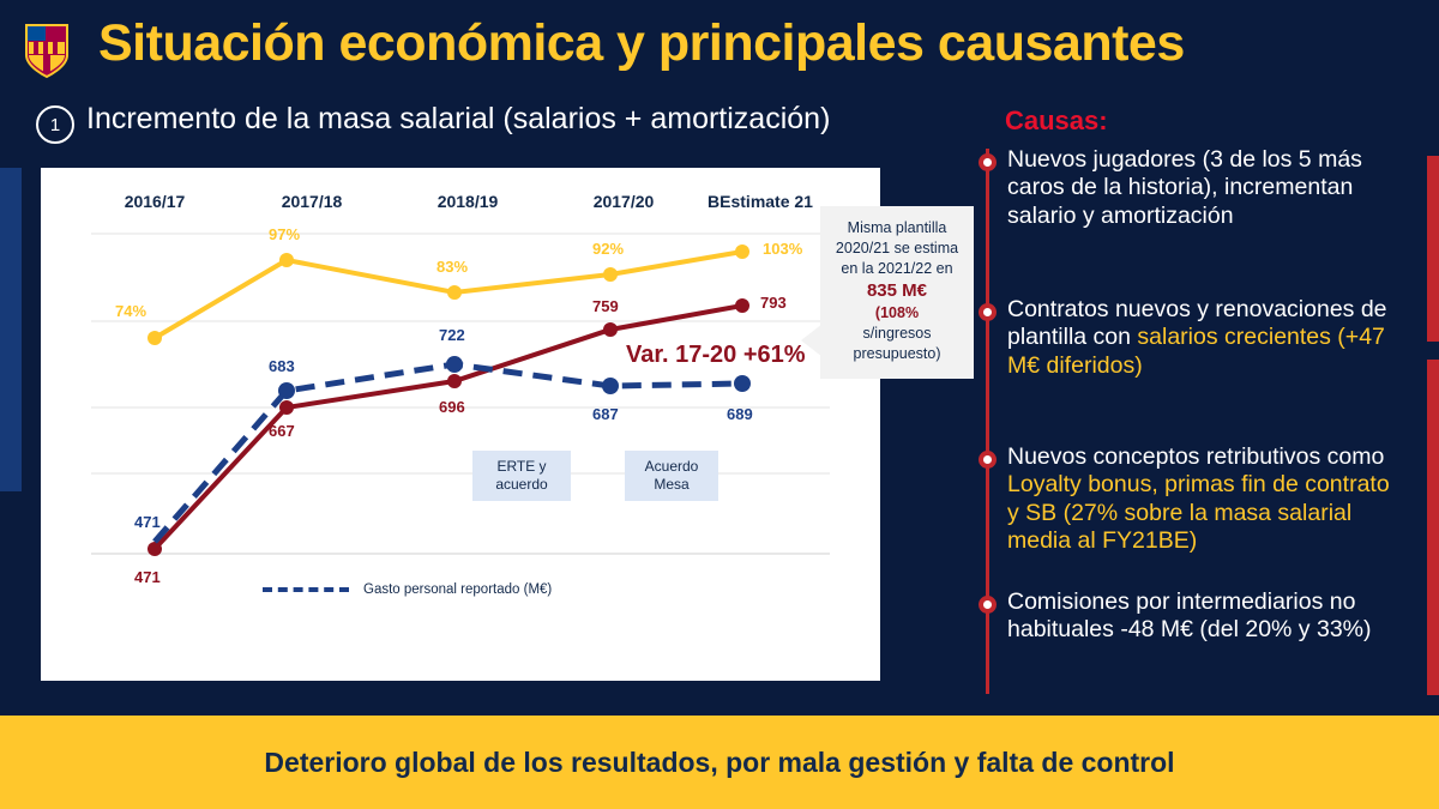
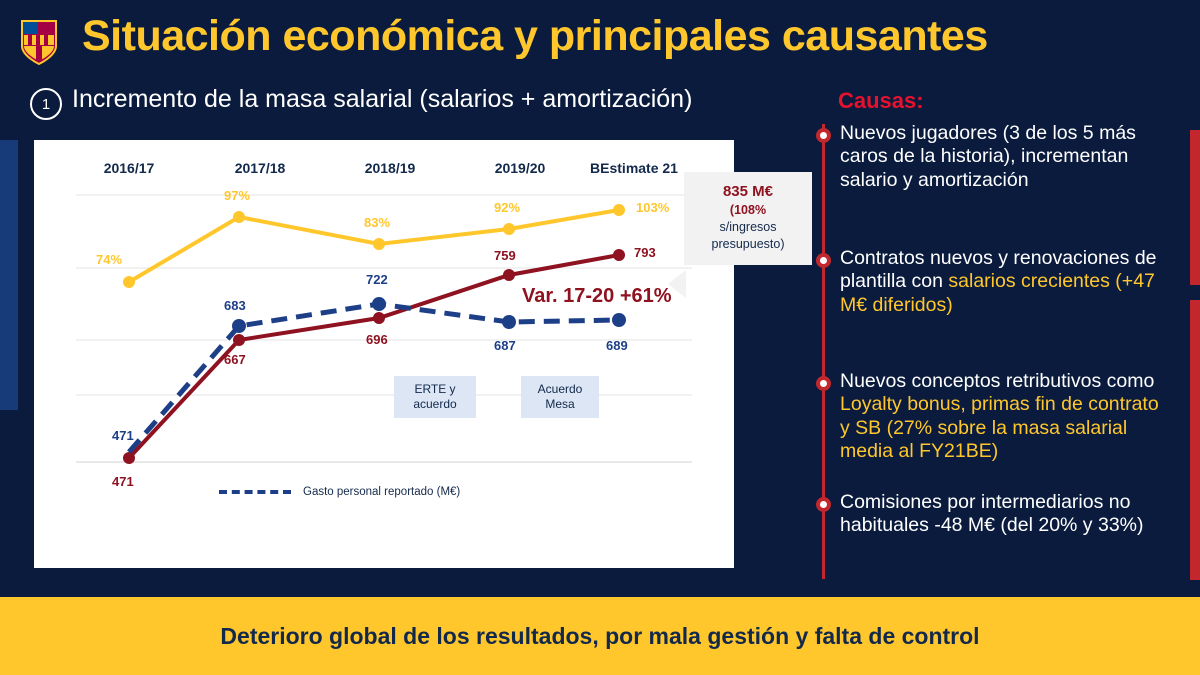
  Situación económica y principales causantes
  1
  Incremento de la masa salarial (salarios + amortización)
  2016/17
  2017/18
  2018/19
- 2017/20
+ 2019/20
  BEstimate 21
  74%
  97%
  83%
  92%
  103%
  471
  683
  722
  687
  689
  471
  667
  696
  759
  793
  Var. 17-20 +61%
  ERTE y
  acuerdo
  Acuerdo
  Mesa
  Gasto personal reportado (M€)
- Misma plantilla 2020/21 se estima en la 2021/22 en
  835 M€
  (108%
  s/ingresos presupuesto)
  Causas:
  Nuevos jugadores (3 de los 5 más caros de la historia), incrementan salario y amortización
  Contratos nuevos y renovaciones de plantilla con salarios crecientes (+47 M€ diferidos)
  Nuevos conceptos retributivos como Loyalty bonus, primas fin de contrato y SB (27% sobre la masa salarial media al FY21BE)
  Comisiones por intermediarios no habituales -48 M€ (del 20% y 33%)
  Deterioro global de los resultados, por mala gestión y falta de control
